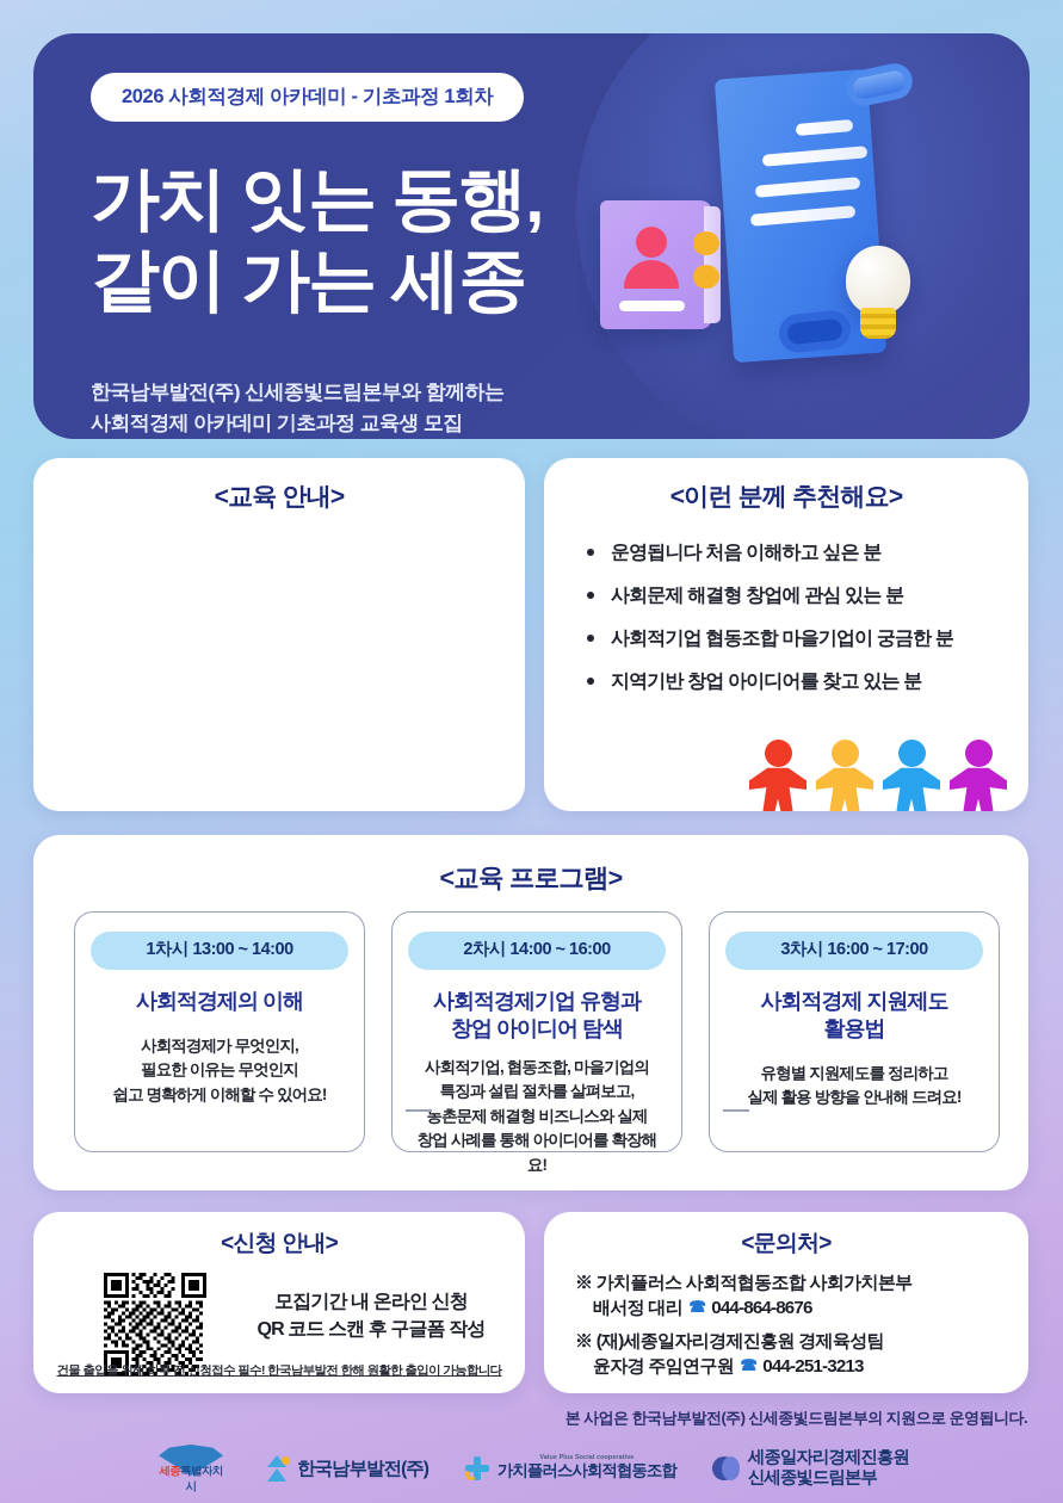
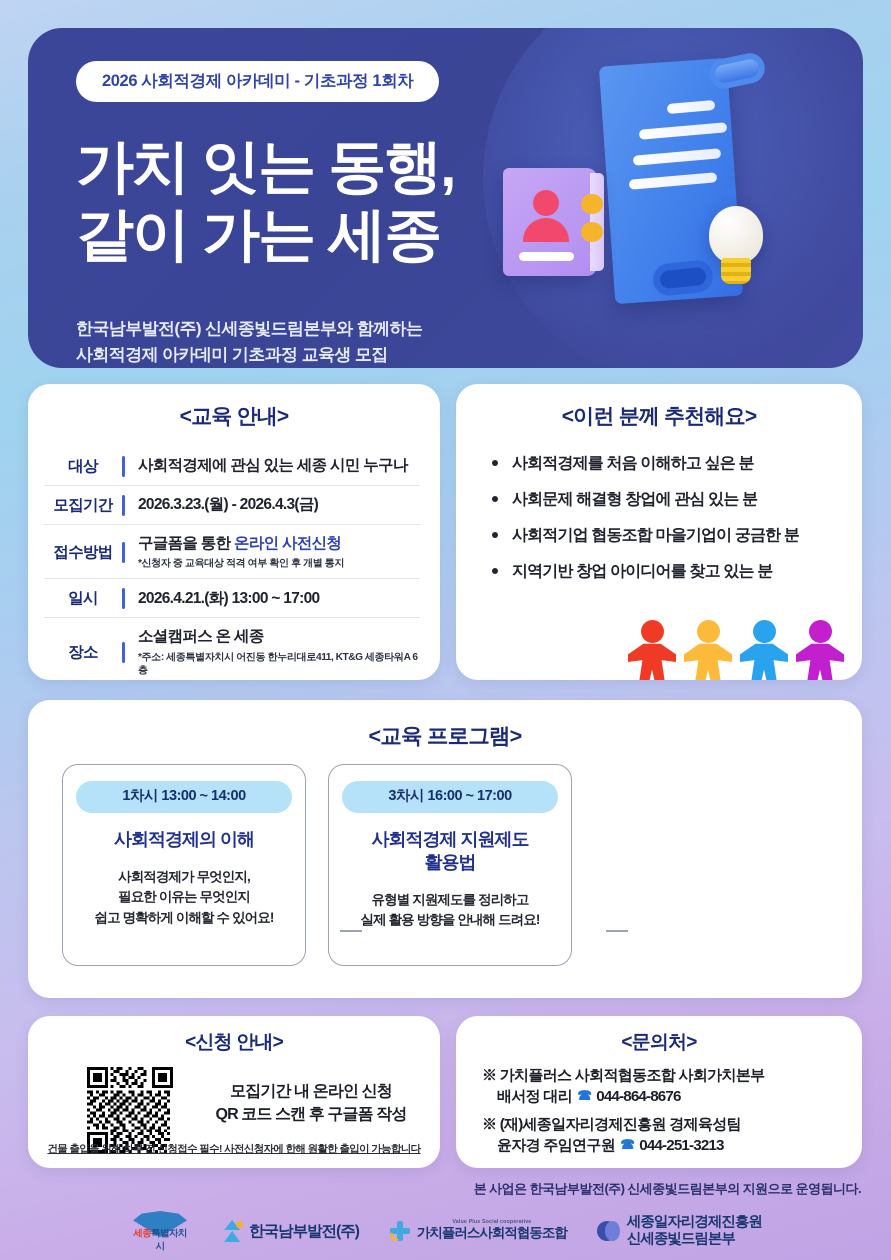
  2026 사회적경제 아카데미 - 기초과정 1회차
  가치 잇는 동행,
  같이 가는 세종
  한국남부발전(주) 신세종빛드림본부와 함께하는
  사회적경제 아카데미 기초과정 교육생 모집
  <교육 안내>
+ 대상
+ 사회적경제에 관심 있는 세종 시민 누구나
+ 모집기간
+ 2026.3.23.(월) - 2026.4.3(금)
+ 접수방법
+ 구글폼을 통한 온라인 사전신청
+ *신청자 중 교육대상 적격 여부 확인 후 개별 통지
+ 일시
+ 2026.4.21.(화) 13:00 ~ 17:00
+ 장소
+ 소셜캠퍼스 온 세종
+ *주소: 세종특별자치시 어진동 한누리대로411, KT&G 세종타워A 6층
  <이런 분께 추천해요>
- 운영됩니다 처음 이해하고 싶은 분
+ 사회적경제를 처음 이해하고 싶은 분
  사회문제 해결형 창업에 관심 있는 분
  사회적기업 협동조합 마을기업이 궁금한 분
  지역기반 창업 아이디어를 찾고 있는 분
  <교육 프로그램>
  1차시 13:00 ~ 14:00
  사회적경제의 이해
  사회적경제가 무엇인지,
  필요한 이유는 무엇인지
  쉽고 명확하게 이해할 수 있어요!
- 2차시 14:00 ~ 16:00
- 사회적경제기업 유형과
- 창업 아이디어 탐색
- 사회적기업, 협동조합, 마을기업의
- 특징과 설립 절차를 살펴보고,
- 농촌문제 해결형 비즈니스와 실제
- 창업 사례를 통해 아이디어를 확장해요!
  3차시 16:00 ~ 17:00
  사회적경제 지원제도
  활용법
  유형별 지원제도를 정리하고
  실제 활용 방향을 안내해 드려요!
  <신청 안내>
  모집기간 내 온라인 신청
  QR 코드 스캔 후 구글폼 작성
- 건물 출입을 위해 하루 전 신청접수 필수! 한국남부발전 한해 원활한 출입이 가능합니다
+ 건물 출입을 위해 하루 전 신청접수 필수! 사전신청자에 한해 원활한 출입이 가능합니다
  <문의처>
  ※ 가치플러스 사회적협동조합 사회가치본부
  배서정 대리
  ☎
  044-864-8676
  ※ (재)세종일자리경제진흥원 경제육성팀
  윤자경 주임연구원
  ☎
  044-251-3213
  본 사업은 한국남부발전(주) 신세종빛드림본부의 지원으로 운영됩니다.
  세종특별자치시
  한국남부발전(주)
  가치플러스사회적협동조합
  세종일자리경제진흥원
  신세종빛드림본부
